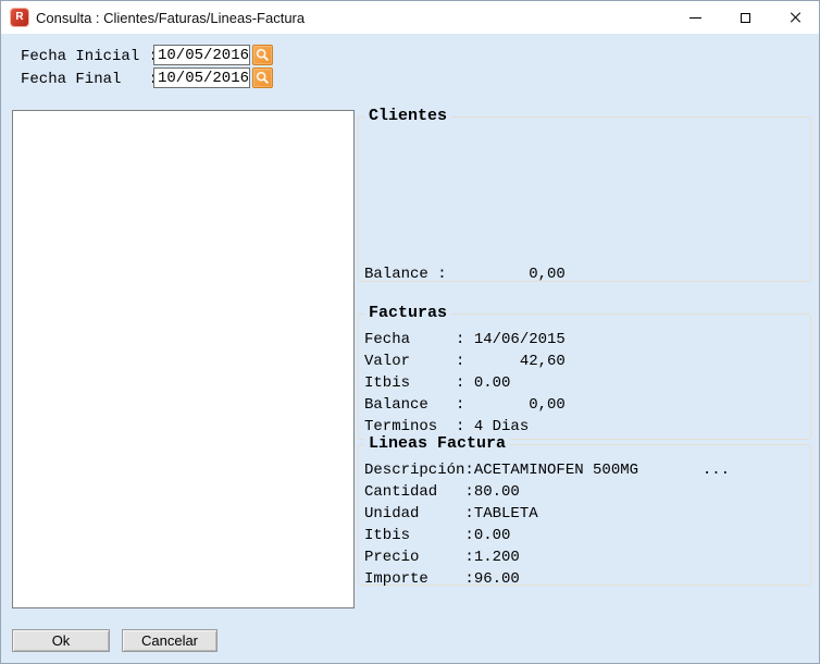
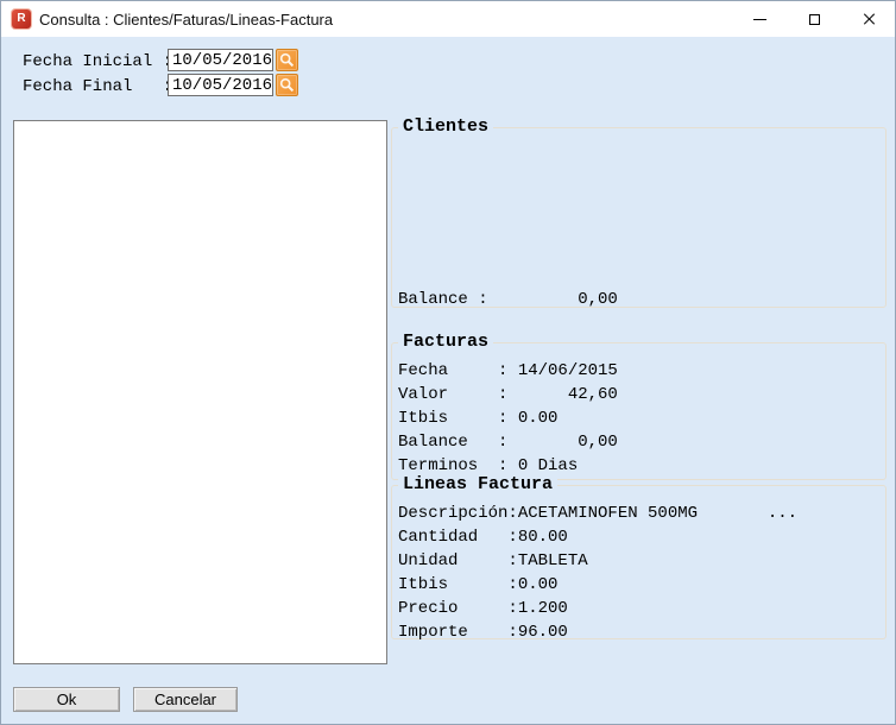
  R
  Consulta : Clientes/Faturas/Lineas-Factura
  Fecha Inicial
  10/05/2016
  Fecha Final
  10/05/2016
  Clientes
  Balance : 0,00
  Facturas
  Fecha : 14/06/2015
  Valor : 42,60
  Itbis : 0.00
  Balance : 0,00
- Terminos : 4 Dias
+ Terminos : 0 Dias
  Lineas Factura
  Descripción:ACETAMINOFEN 500MG ...
  Cantidad :80.00
  Unidad :TABLETA
  Itbis :0.00
  Precio :1.200
  Importe :96.00
  Ok
  Cancelar
